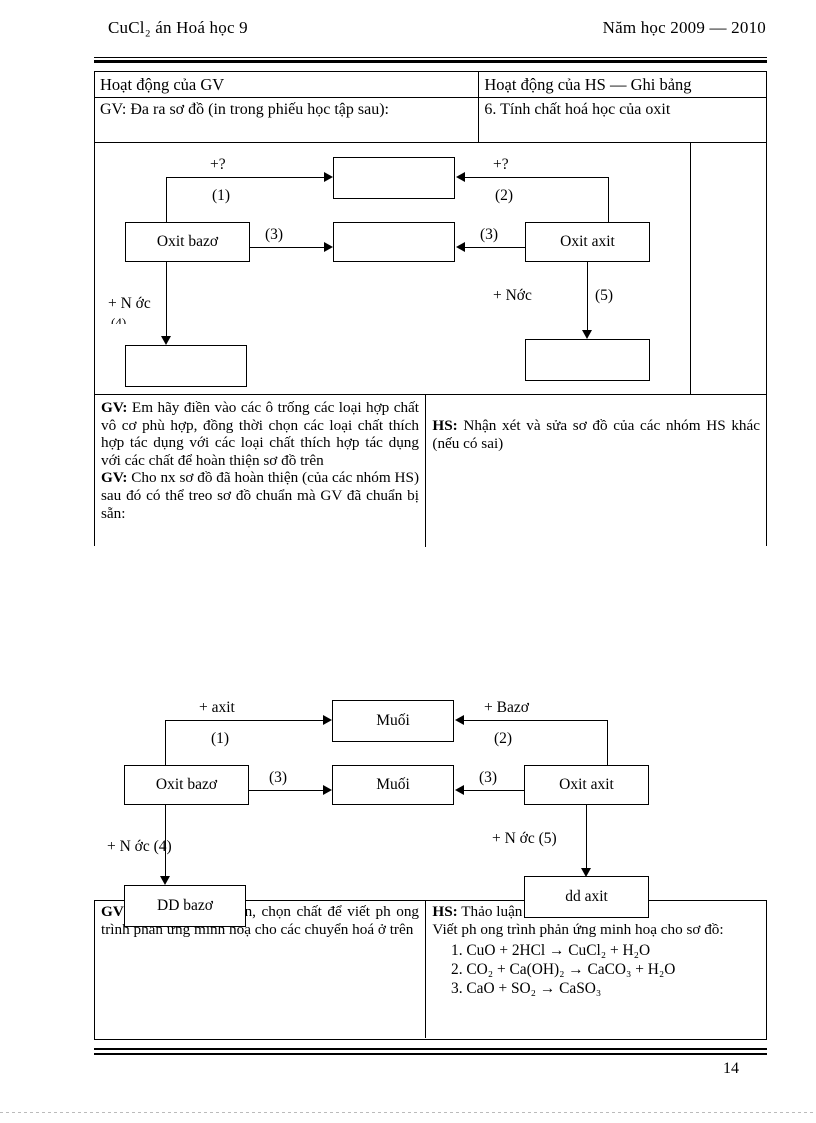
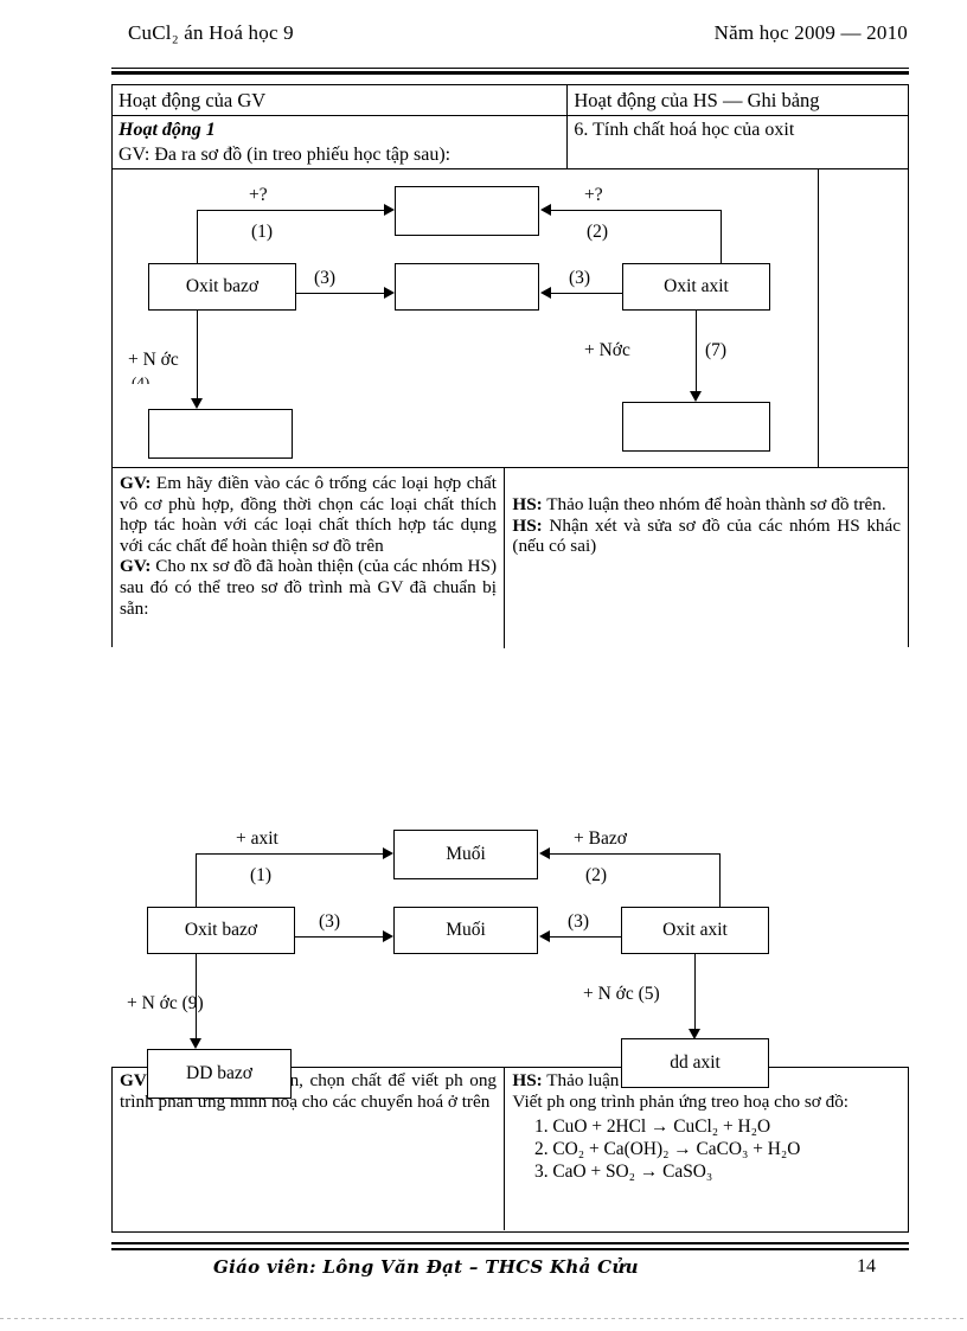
  CuCl₂ án Hoá học 9
  Năm học 2009 — 2010
  Hoạt động của GV
  Hoạt động của HS — Ghi bảng
+ Hoạt động 1
- GV: Đa ra sơ đồ (in trong phiếu học tập sau):
+ GV: Đa ra sơ đồ (in treo phiếu học tập sau):
  6. Tính chất hoá học của oxit
  Oxit bazơ
  Oxit axit
  +?
  (1)
  +?
  (2)
  (3)
  (3)
  + N ớc
  (4)
  + Nớc
- (5)
+ (7)
- GV: Em hãy điền vào các ô trống các loại hợp chất vô cơ phù hợp, đồng thời chọn các loại chất thích hợp tác dụng với các loại chất thích hợp tác dụng với các chất để hoàn thiện sơ đồ trên
+ GV: Em hãy điền vào các ô trống các loại hợp chất vô cơ phù hợp, đồng thời chọn các loại chất thích hợp tác hoàn với các loại chất thích hợp tác dụng với các chất để hoàn thiện sơ đồ trên
- GV: Cho nx sơ đồ đã hoàn thiện (của các nhóm HS) sau đó có thể treo sơ đồ chuẩn mà GV đã chuẩn bị sẵn:
+ GV: Cho nx sơ đồ đã hoàn thiện (của các nhóm HS) sau đó có thể treo sơ đồ trình mà GV đã chuẩn bị sẵn:
+ HS: Thảo luận theo nhóm để hoàn thành sơ đồ trên.
  HS: Nhận xét và sửa sơ đồ của các nhóm HS khác (nếu có sai)
  GV n, chọn chất để viết ph ong trình phản ứng minh hoạ cho các chuyển hoá ở trên
- Viết ph ong trình phản ứng minh hoạ cho sơ đồ:
+ Viết ph ong trình phản ứng treo hoạ cho sơ đồ:
  CuO + 2HCl → CuCl₂ + H₂O
  CO₂ + Ca(OH)₂ → CaCO₃ + H₂O
  CaO + SO₂ → CaSO₃
  Muối
  Oxit bazơ
  Muối
  Oxit axit
  DD bazơ
  dd axit
  + axit
  (1)
  + Bazơ
  (2)
  (3)
  (3)
- + N ớc (4)
+ + N ớc (9)
  + N ớc (5)
+ Giáo viên: Lông Văn Đạt – THCS Khả Cửu
  14
